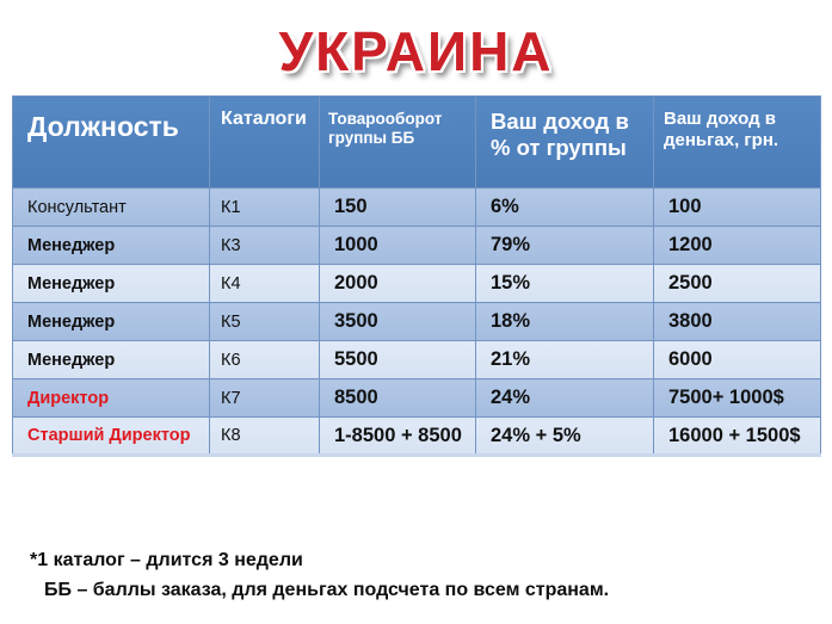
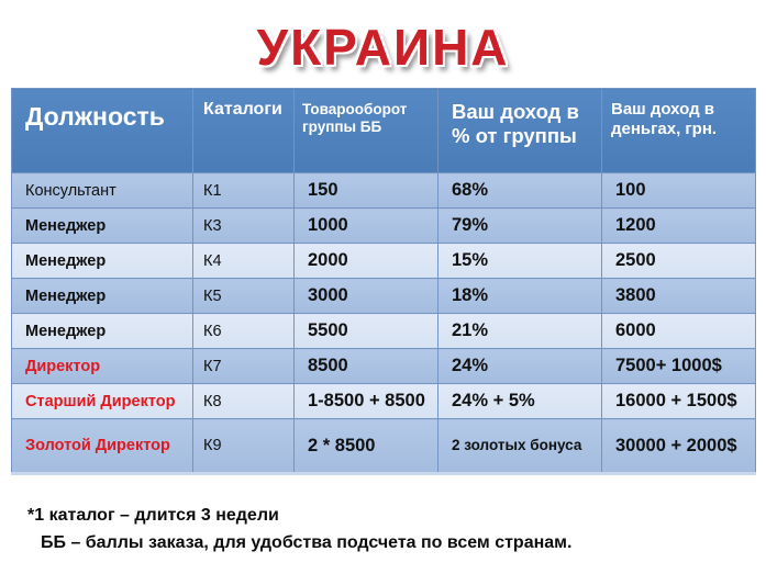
  УКРАИНА
  Должность	Каталоги	Товарооборот группы ББ	Ваш доход в % от группы	Ваш доход в деньгах, грн.
- Консультант	К1	150	6%	100
+ Консультант	К1	150	68%	100
  Менеджер	К3	1000	79%	1200
  Менеджер	К4	2000	15%	2500
- Менеджер	К5	3500	18%	3800
+ Менеджер	К5	3000	18%	3800
  Менеджер	К6	5500	21%	6000
  Директор	К7	8500	24%	7500+ 1000$
  Старший Директор	К8	1-8500 + 8500	24% + 5%	16000 + 1500$
+ Золотой Директор	К9	2 * 8500	2 золотых бонуса	30000 + 2000$
  *1 каталог – длится 3 недели
- ББ – баллы заказа, для деньгах подсчета по всем странам.
+ ББ – баллы заказа, для удобства подсчета по всем странам.
